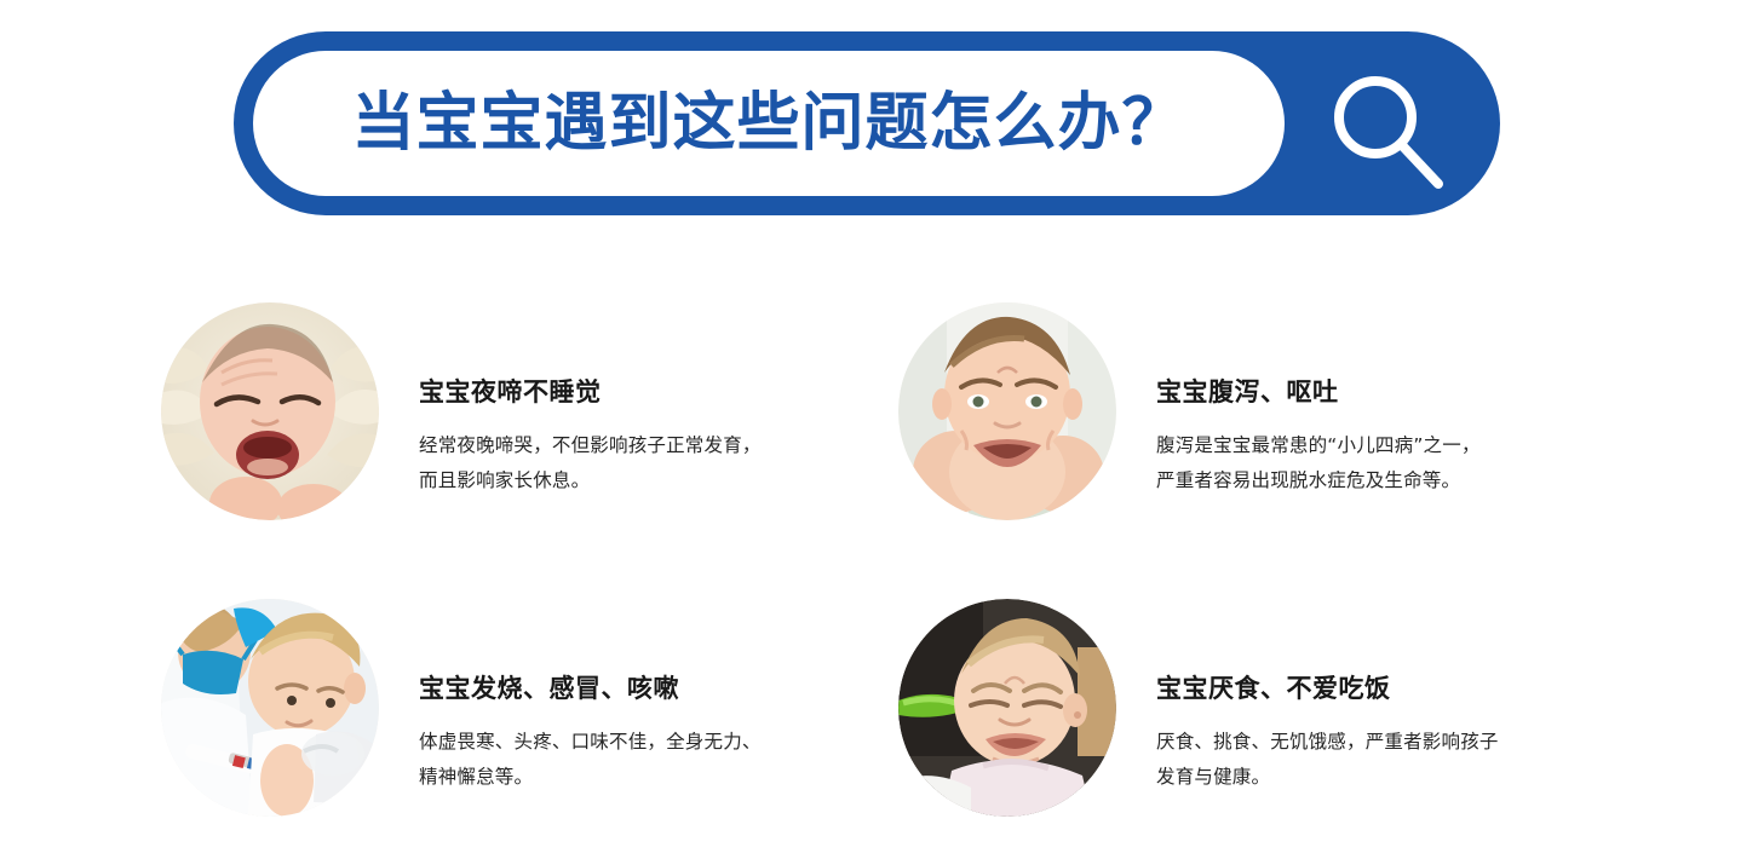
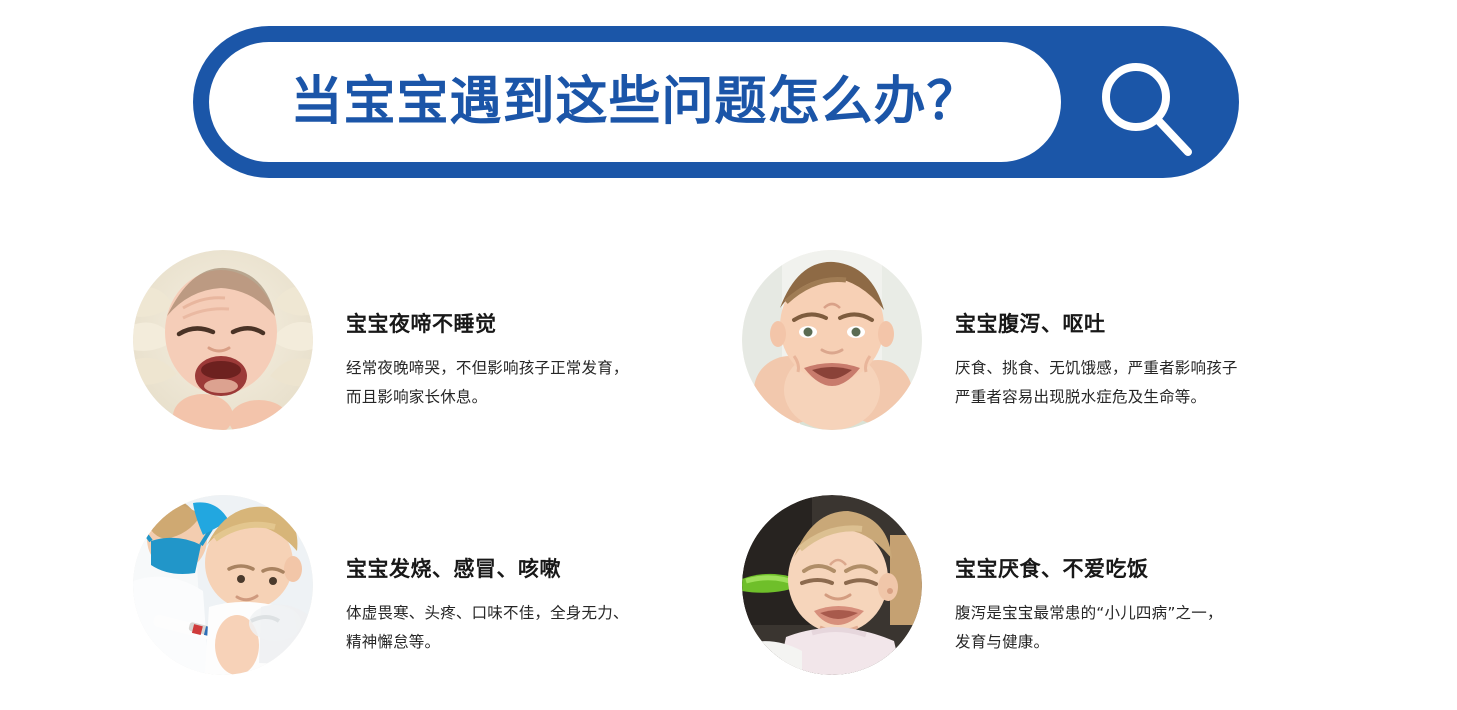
  当宝宝遇到这些问题怎么办？
  宝宝夜啼不睡觉
  经常夜晚啼哭，不但影响孩子正常发育，
  而且影响家长休息。
  宝宝腹泻、呕吐
- 腹泻是宝宝最常患的“小儿四病”之一，
+ 厌食、挑食、无饥饿感，严重者影响孩子
  严重者容易出现脱水症危及生命等。
  宝宝发烧、感冒、咳嗽
  体虚畏寒、头疼、口味不佳，全身无力、
  精神懈怠等。
  宝宝厌食、不爱吃饭
- 厌食、挑食、无饥饿感，严重者影响孩子
+ 腹泻是宝宝最常患的“小儿四病”之一，
  发育与健康。
